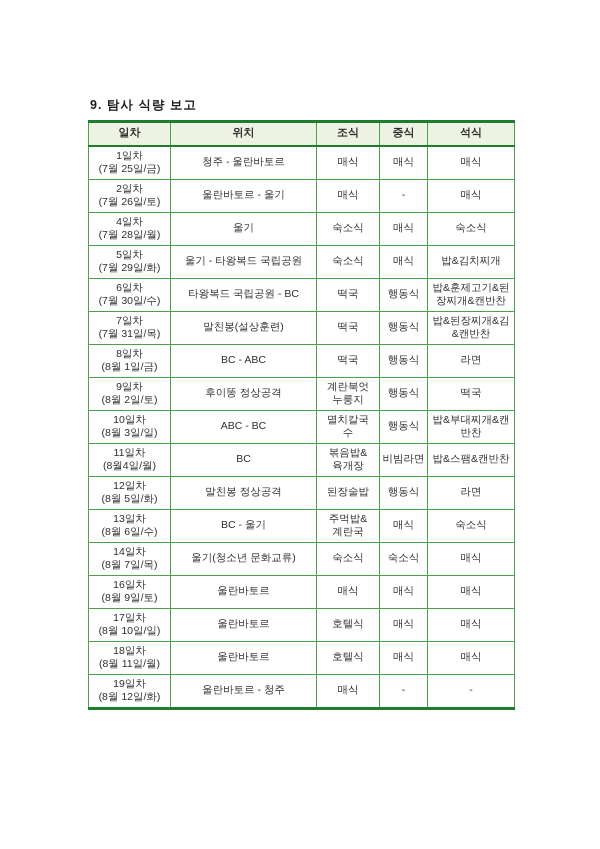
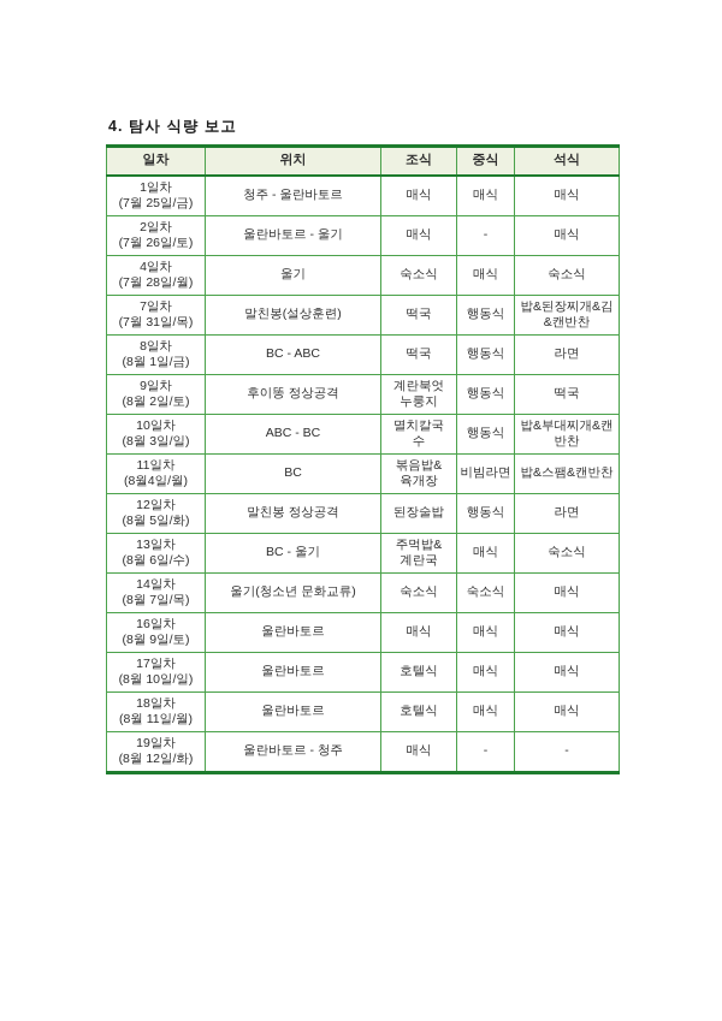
- 9. 탐사 식량 보고
+ 4. 탐사 식량 보고
  일차	위치	조식	중식	석식
  1일차 (7월 25일/금)	청주 - 울란바토르	매식	매식	매식
  2일차 (7월 26일/토)	울란바토르 - 울기	매식	-	매식
  4일차 (7월 28일/월)	울기	숙소식	매식	숙소식
- 5일차 (7월 29일/화)	울기 - 타왕복드 국립공원	숙소식	매식	밥&김치찌개
- 6일차 (7월 30일/수)	타왕복드 국립공원 - BC	떡국	행동식	밥&훈제고기&된 장찌개&캔반찬
  7일차 (7월 31일/목)	말친봉(설상훈련)	떡국	행동식	밥&된장찌개&김 &캔반찬
  8일차 (8월 1일/금)	BC - ABC	떡국	행동식	라면
  9일차 (8월 2일/토)	후이똥 정상공격	계란북엇 누룽지	행동식	떡국
  10일차 (8월 3일/일)	ABC - BC	멸치칼국 수	행동식	밥&부대찌개&캔 반찬
  11일차 (8월4일/월)	BC	볶음밥& 육개장	비빔라면	밥&스팸&캔반찬
  12일차 (8월 5일/화)	말친봉 정상공격	된장술밥	행동식	라면
  13일차 (8월 6일/수)	BC - 울기	주먹밥& 계란국	매식	숙소식
  14일차 (8월 7일/목)	울기(청소년 문화교류)	숙소식	숙소식	매식
  16일차 (8월 9일/토)	울란바토르	매식	매식	매식
  17일차 (8월 10일/일)	울란바토르	호텔식	매식	매식
  18일차 (8월 11일/월)	울란바토르	호텔식	매식	매식
  19일차 (8월 12일/화)	울란바토르 - 청주	매식	-	-
